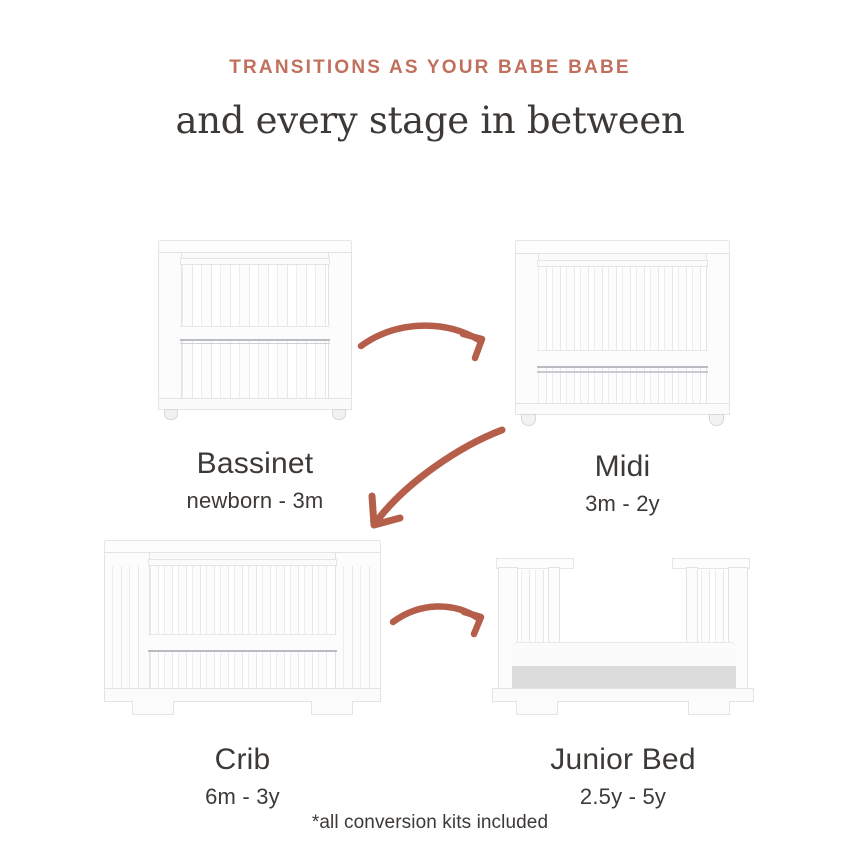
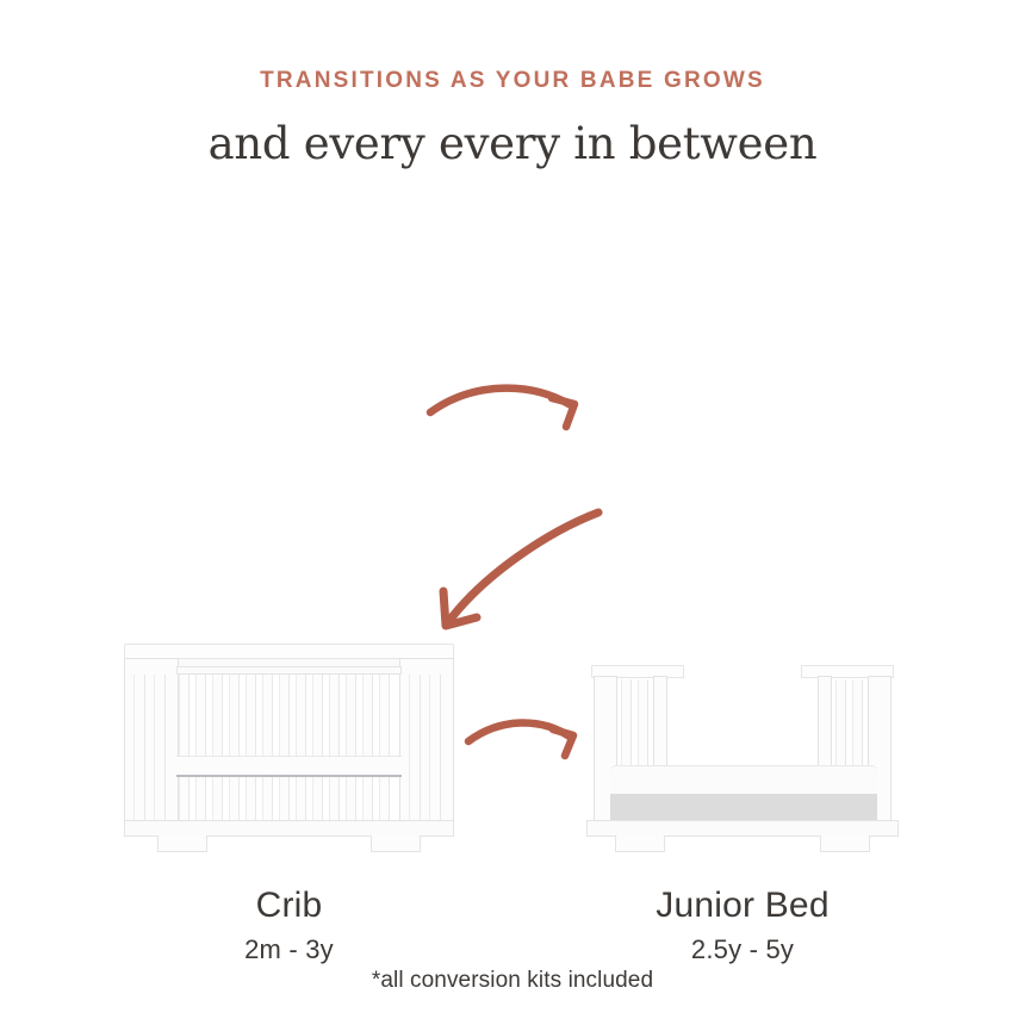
- TRANSITIONS AS YOUR BABE BABE
+ TRANSITIONS AS YOUR BABE GROWS
- and every stage in between
+ and every every in between
- Bassinet
- newborn - 3m
- Midi
- 3m - 2y
  Crib
- 6m - 3y
+ 2m - 3y
  Junior Bed
  2.5y - 5y
  *all conversion kits included
